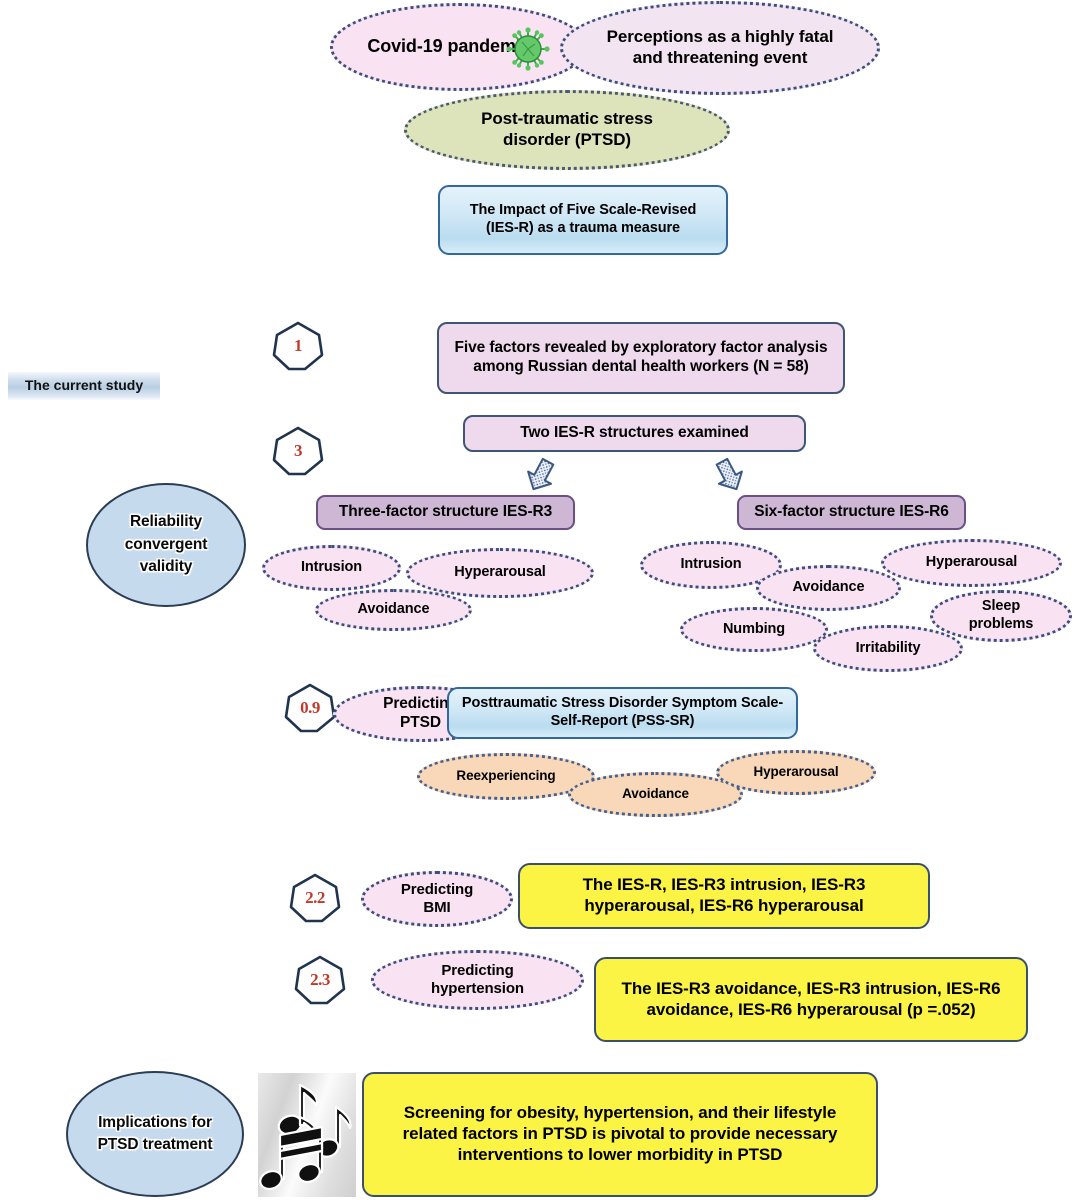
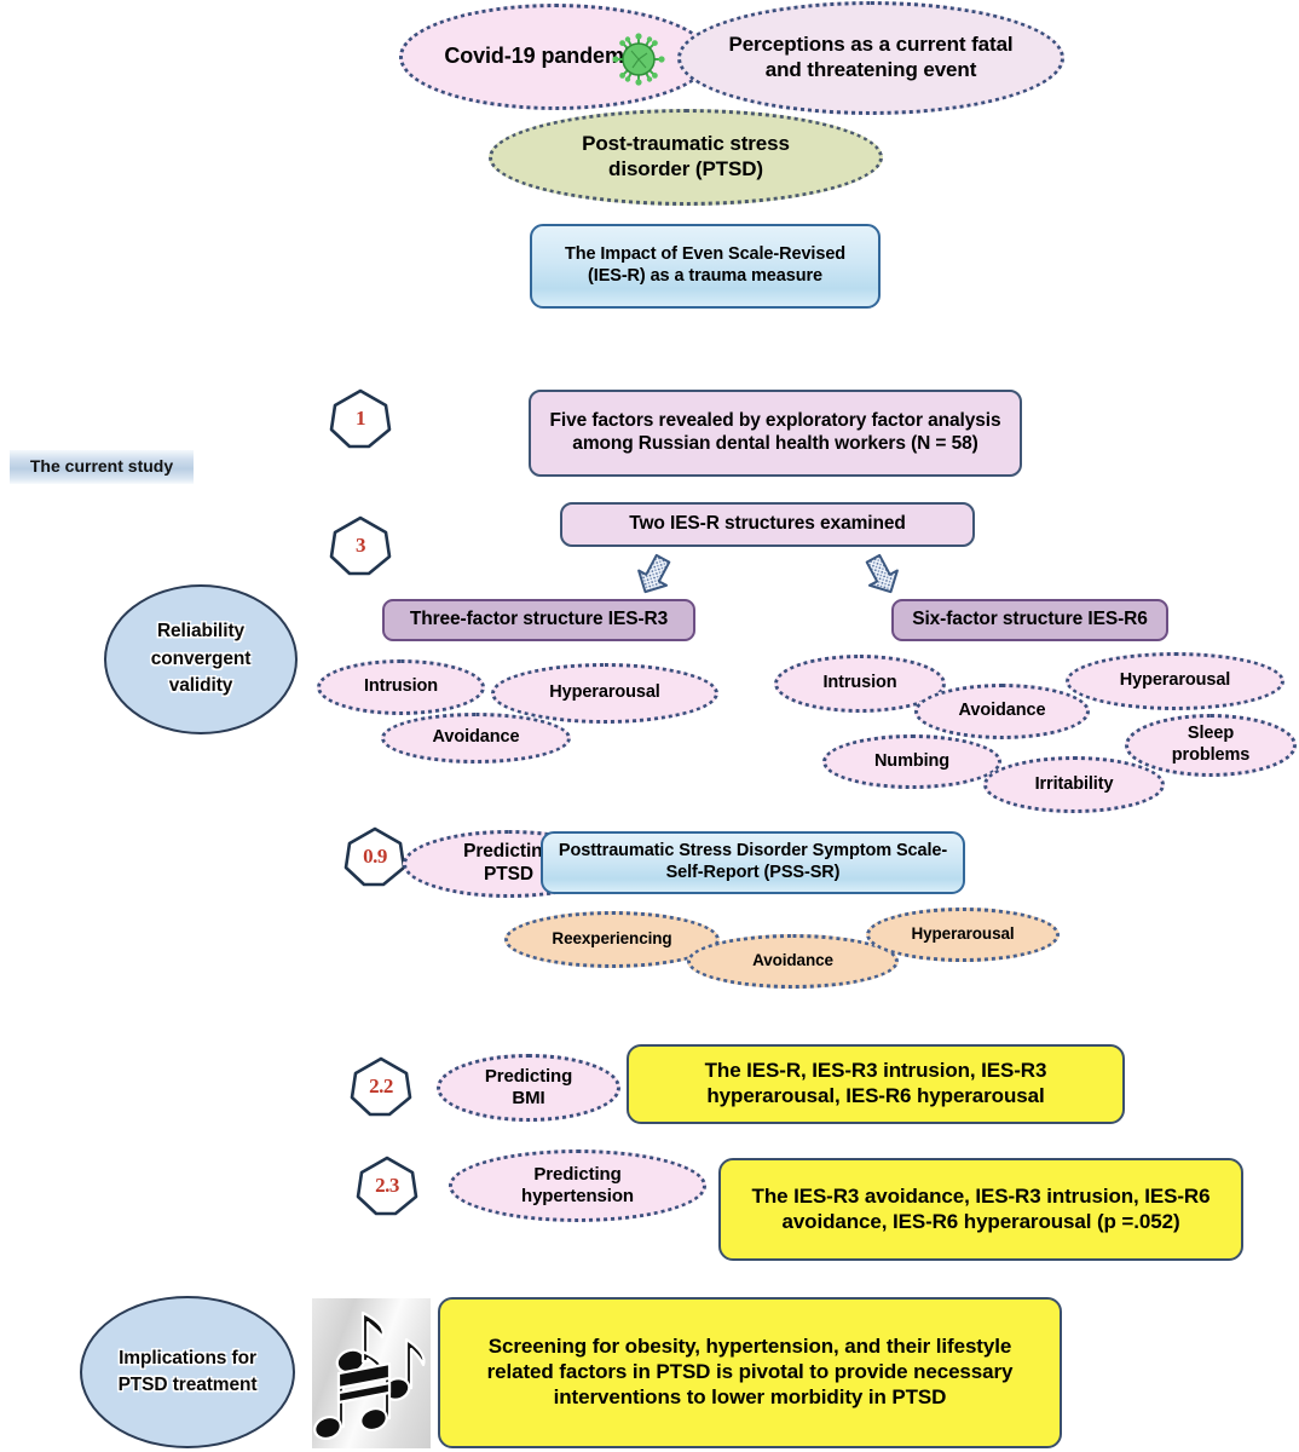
  The current study
  Covid-19 pandem
- Perceptions as a highly fatal and threatening event
+ Perceptions as a current fatal and threatening event
  Post-traumatic stress disorder (PTSD)
- The Impact of Five Scale-Revised (IES-R) as a trauma measure
+ The Impact of Even Scale-Revised (IES-R) as a trauma measure
  1
  Five factors revealed by exploratory factor analysis among Russian dental health workers (N = 58)
  3
  Two IES-R structures examined
  Reliability convergent validity
  Three-factor structure IES-R3
  Intrusion
  Hyperarousal
  Avoidance
  Six-factor structure IES-R6
  Intrusion
  Avoidance
  Hyperarousal
  Numbing
  Irritability
  Sleep problems
  0.9
  Predictin PTSD
  Posttraumatic Stress Disorder Symptom Scale-Self-Report (PSS-SR)
  Reexperiencing
  Avoidance
  Hyperarousal
  2.2
  Predicting BMI
  The IES-R, IES-R3 intrusion, IES-R3 hyperarousal, IES-R6 hyperarousal
  2.3
  Predicting hypertension
  The IES-R3 avoidance, IES-R3 intrusion, IES-R6 avoidance, IES-R6 hyperarousal (p =.052)
  Implications for PTSD treatment
  Screening for obesity, hypertension, and their lifestyle related factors in PTSD is pivotal to provide necessary interventions to lower morbidity in PTSD
